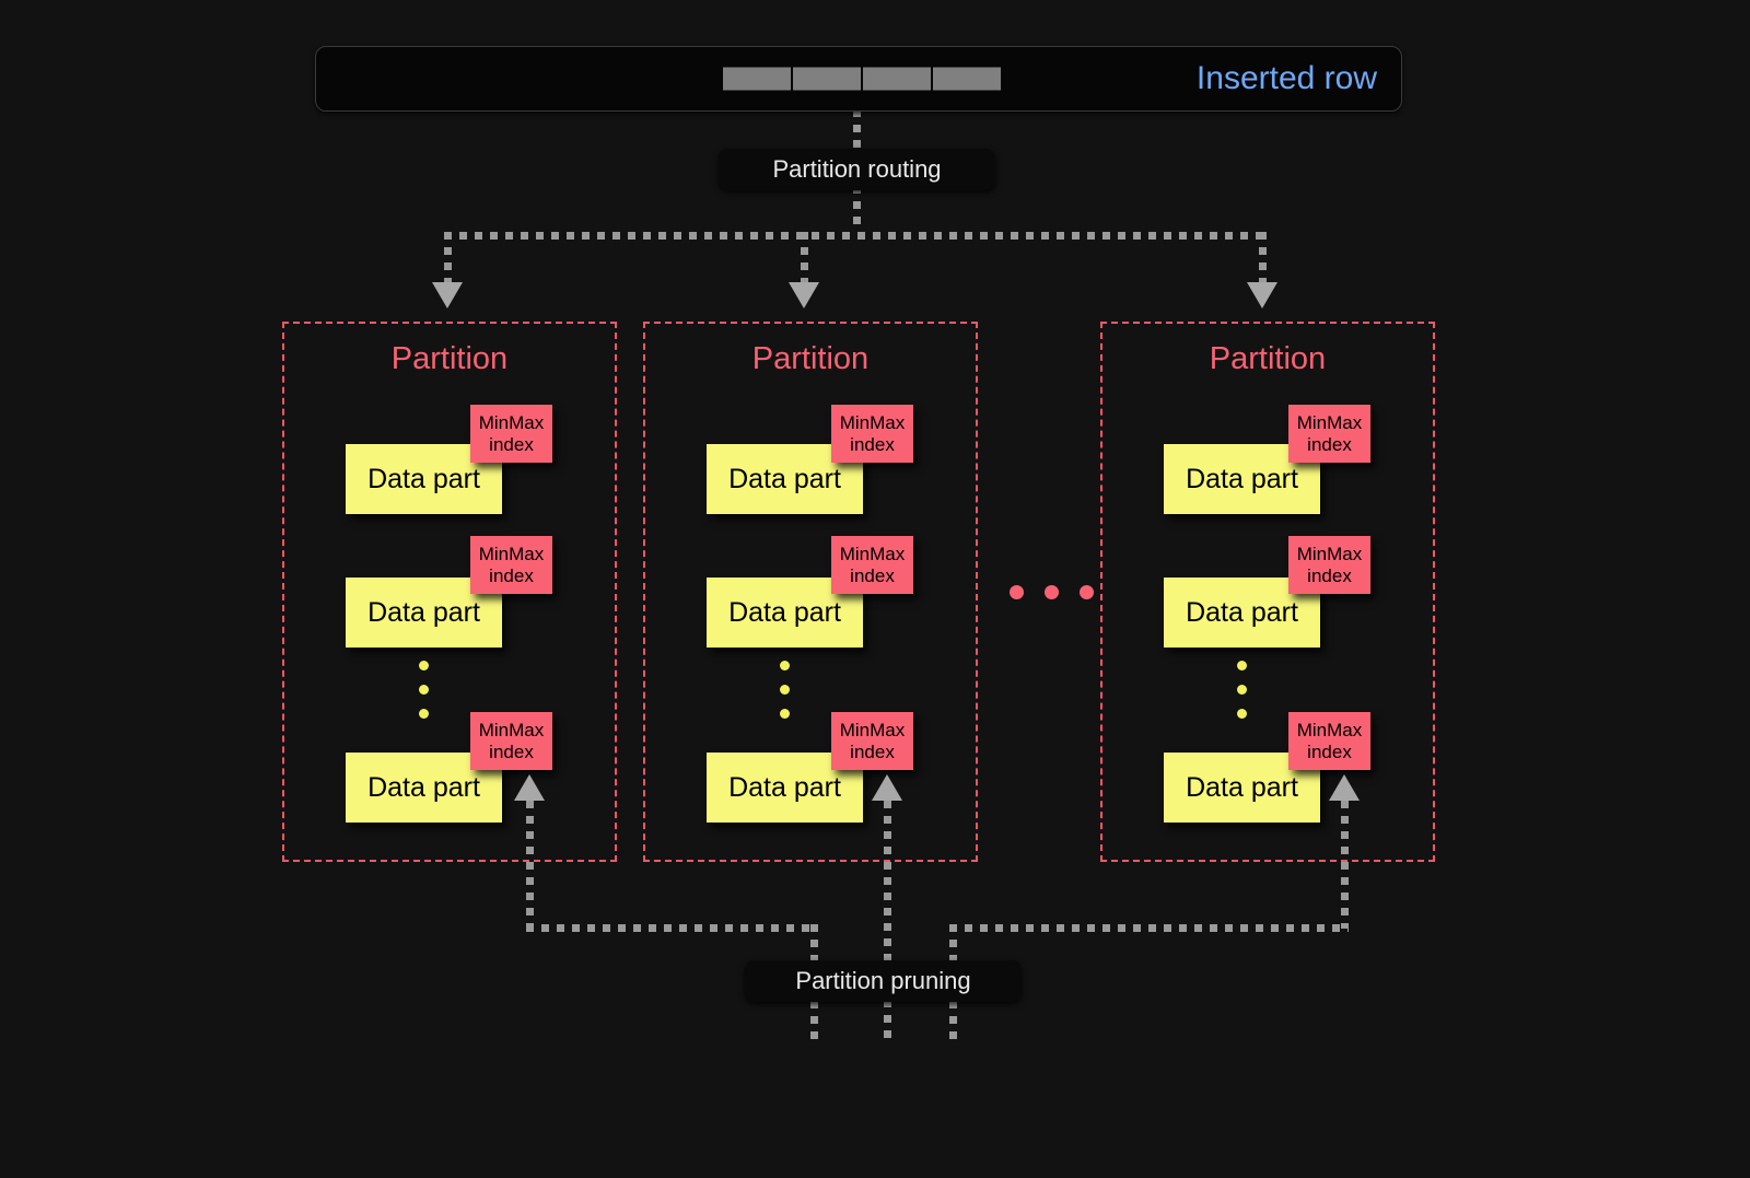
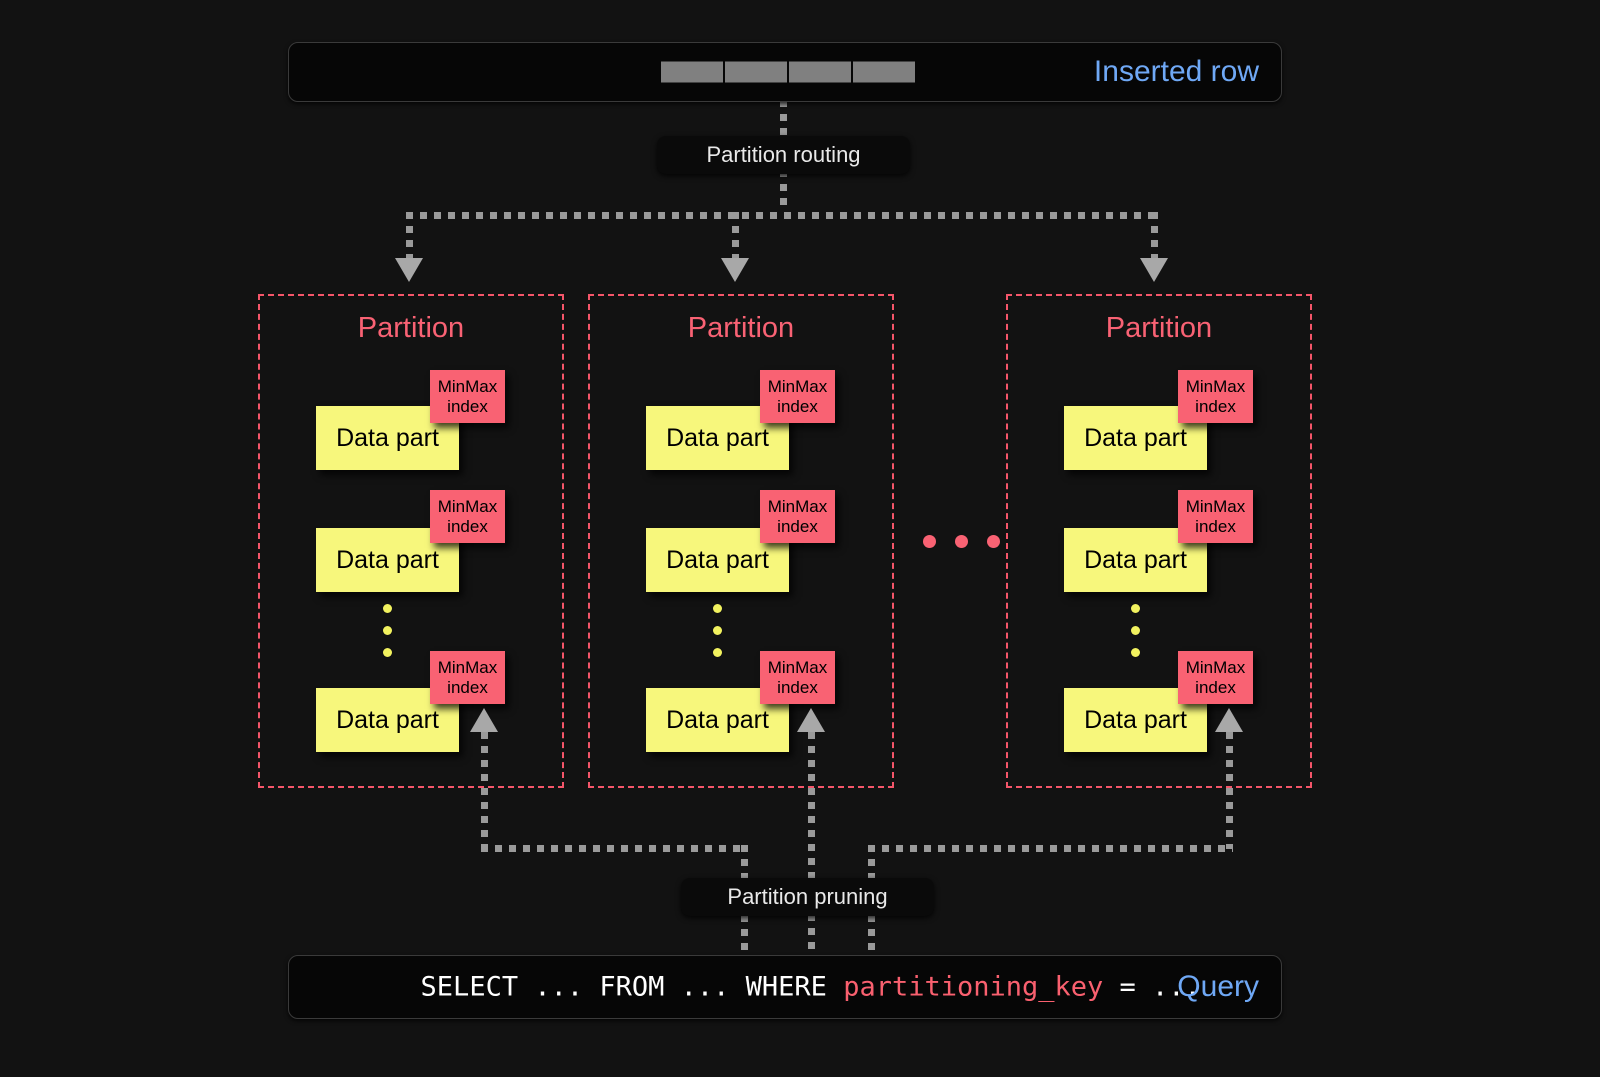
  Inserted row
  Partition routing
  Partition
  MinMax
  index
  Data part
  MinMax
  index
  Data part
  MinMax
  index
  Data part
  Partition
  MinMax
  index
  Data part
  MinMax
  index
  Data part
  MinMax
  index
  Data part
  Partition
  MinMax
  index
  Data part
  MinMax
  index
  Data part
  MinMax
  index
  Data part
  Partition pruning
+ SELECT ... FROM ... WHERE partitioning_key = ...
+ Query
